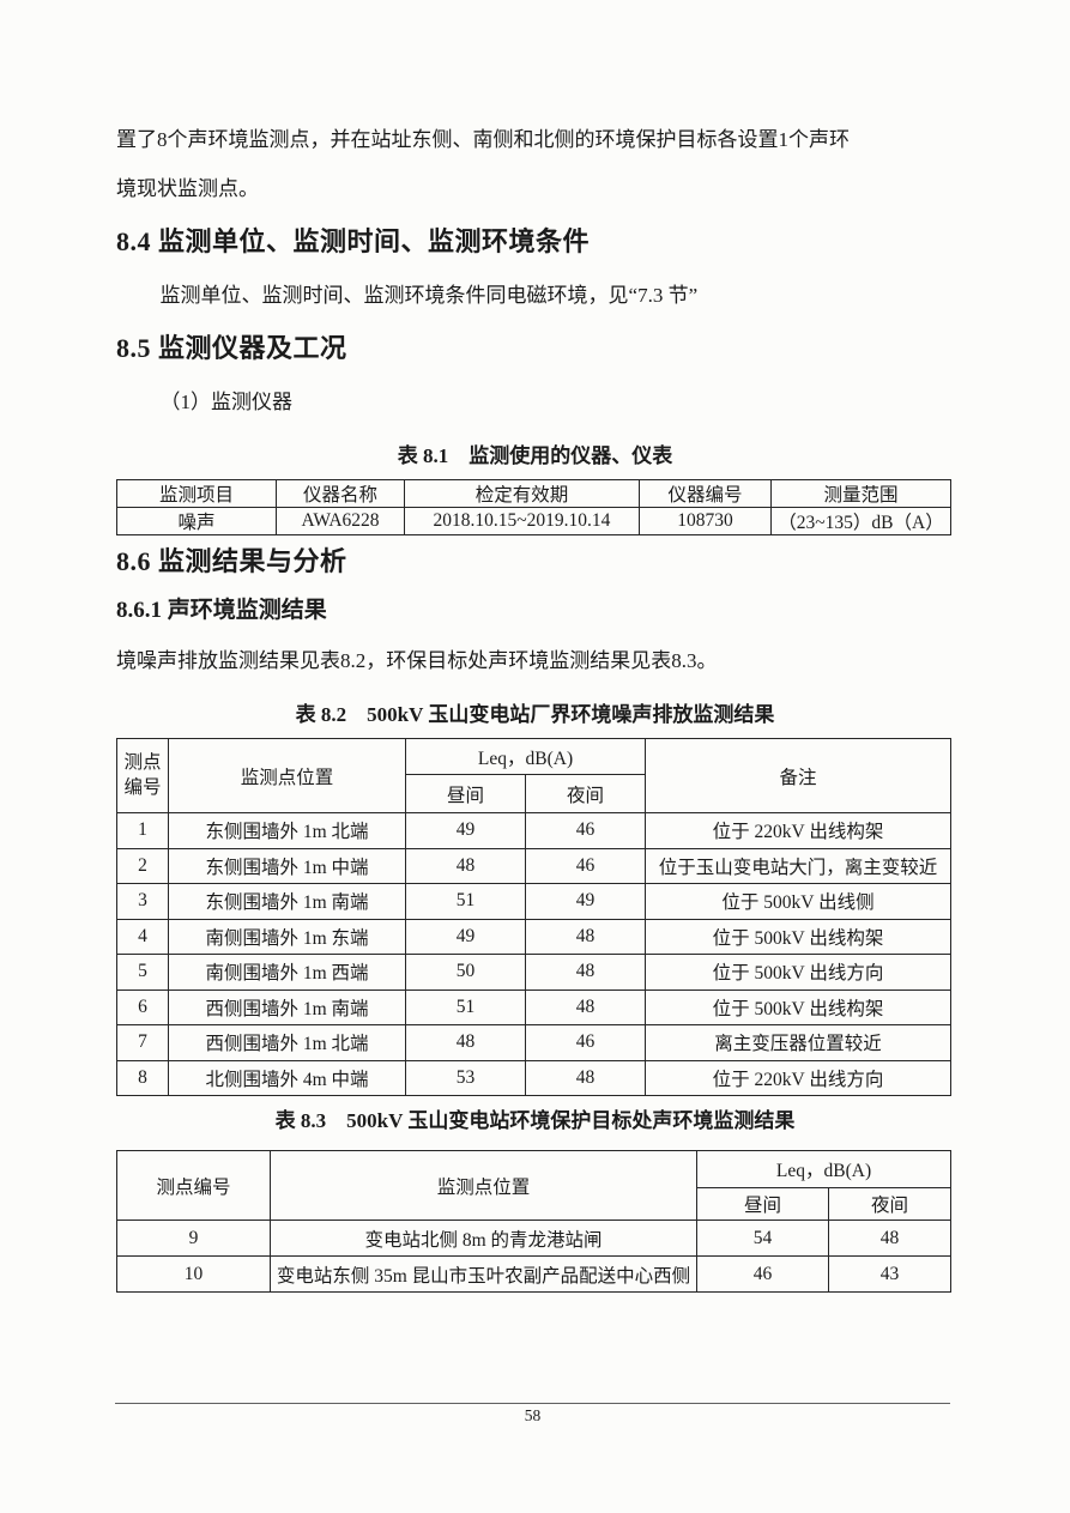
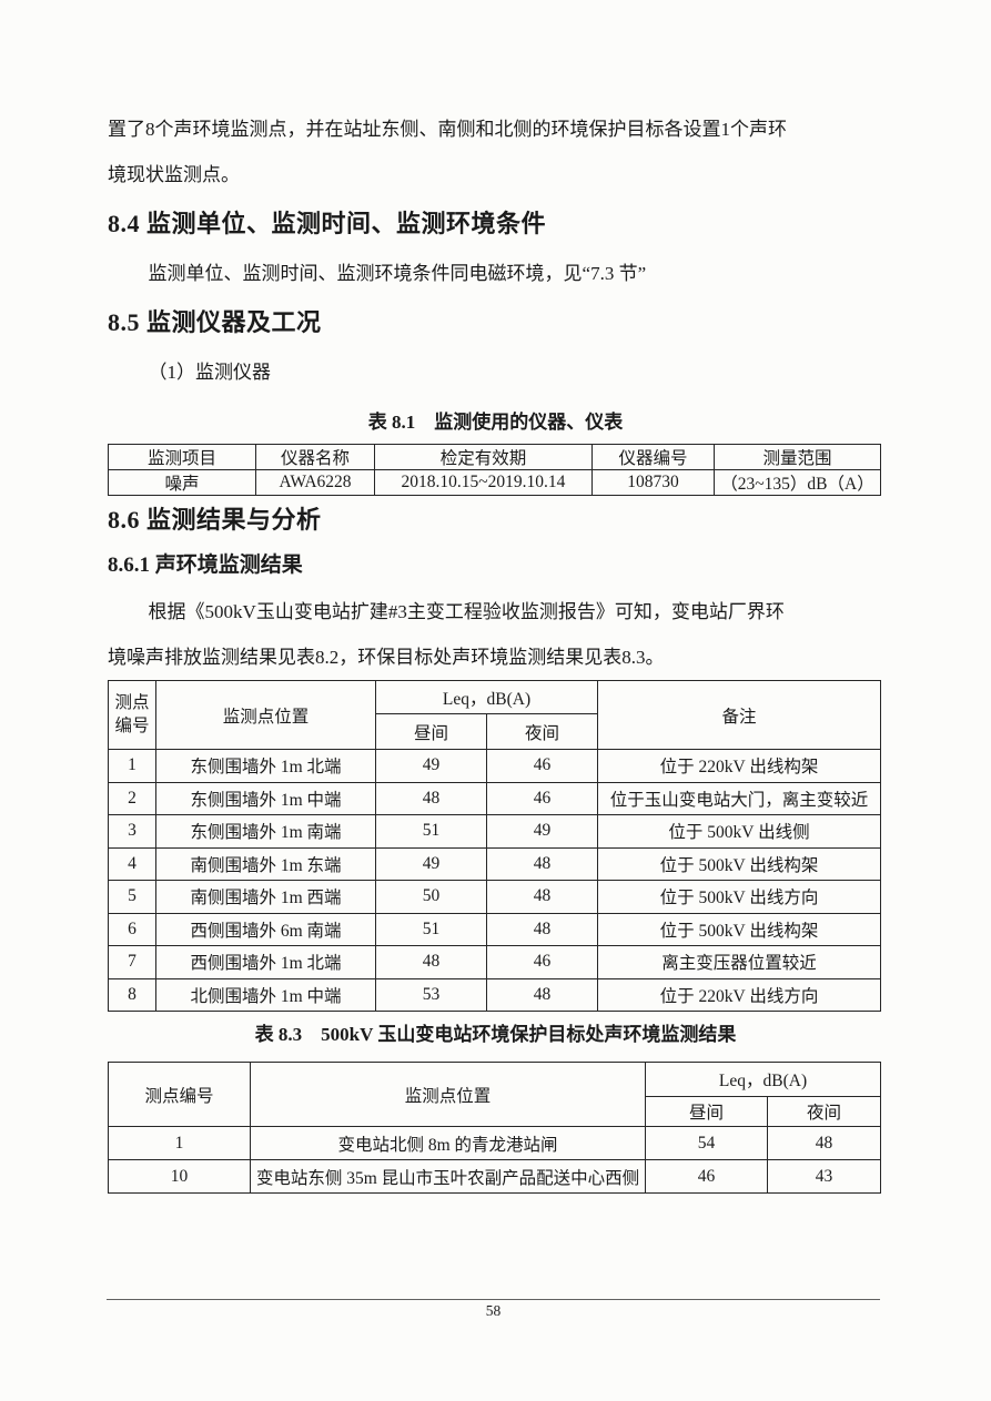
  置了8个声环境监测点，并在站址东侧、南侧和北侧的环境保护目标各设置1个声环
  境现状监测点。
  8.4 监测单位、监测时间、监测环境条件
  监测单位、监测时间、监测环境条件同电磁环境，见“7.3 节”
  8.5 监测仪器及工况
  （1）监测仪器
  表 8.1 监测使用的仪器、仪表
  监测项目	仪器名称	检定有效期	仪器编号	测量范围
  噪声	AWA6228	2018.10.15~2019.10.14	108730	（23~135）dB（A）
  8.6 监测结果与分析
  8.6.1 声环境监测结果
+ 根据《500kV玉山变电站扩建#3主变工程验收监测报告》可知，变电站厂界环
  境噪声排放监测结果见表8.2，环保目标处声环境监测结果见表8.3。
- 表 8.2 500kV 玉山变电站厂界环境噪声排放监测结果
  测点 编号	监测点位置	Leq，dB(A)	备注
  昼间	夜间
  1	东侧围墙外 1m 北端	49	46	位于 220kV 出线构架
  2	东侧围墙外 1m 中端	48	46	位于玉山变电站大门，离主变较近
  3	东侧围墙外 1m 南端	51	49	位于 500kV 出线侧
  4	南侧围墙外 1m 东端	49	48	位于 500kV 出线构架
  5	南侧围墙外 1m 西端	50	48	位于 500kV 出线方向
- 6	西侧围墙外 1m 南端	51	48	位于 500kV 出线构架
+ 6	西侧围墙外 6m 南端	51	48	位于 500kV 出线构架
  7	西侧围墙外 1m 北端	48	46	离主变压器位置较近
- 8	北侧围墙外 4m 中端	53	48	位于 220kV 出线方向
+ 8	北侧围墙外 1m 中端	53	48	位于 220kV 出线方向
  表 8.3 500kV 玉山变电站环境保护目标处声环境监测结果
  测点编号	监测点位置	Leq，dB(A)
  昼间	夜间
- 9	变电站北侧 8m 的青龙港站闸	54	48
+ 1	变电站北侧 8m 的青龙港站闸	54	48
  10	变电站东侧 35m 昆山市玉叶农副产品配送中心西侧	46	43
  58
